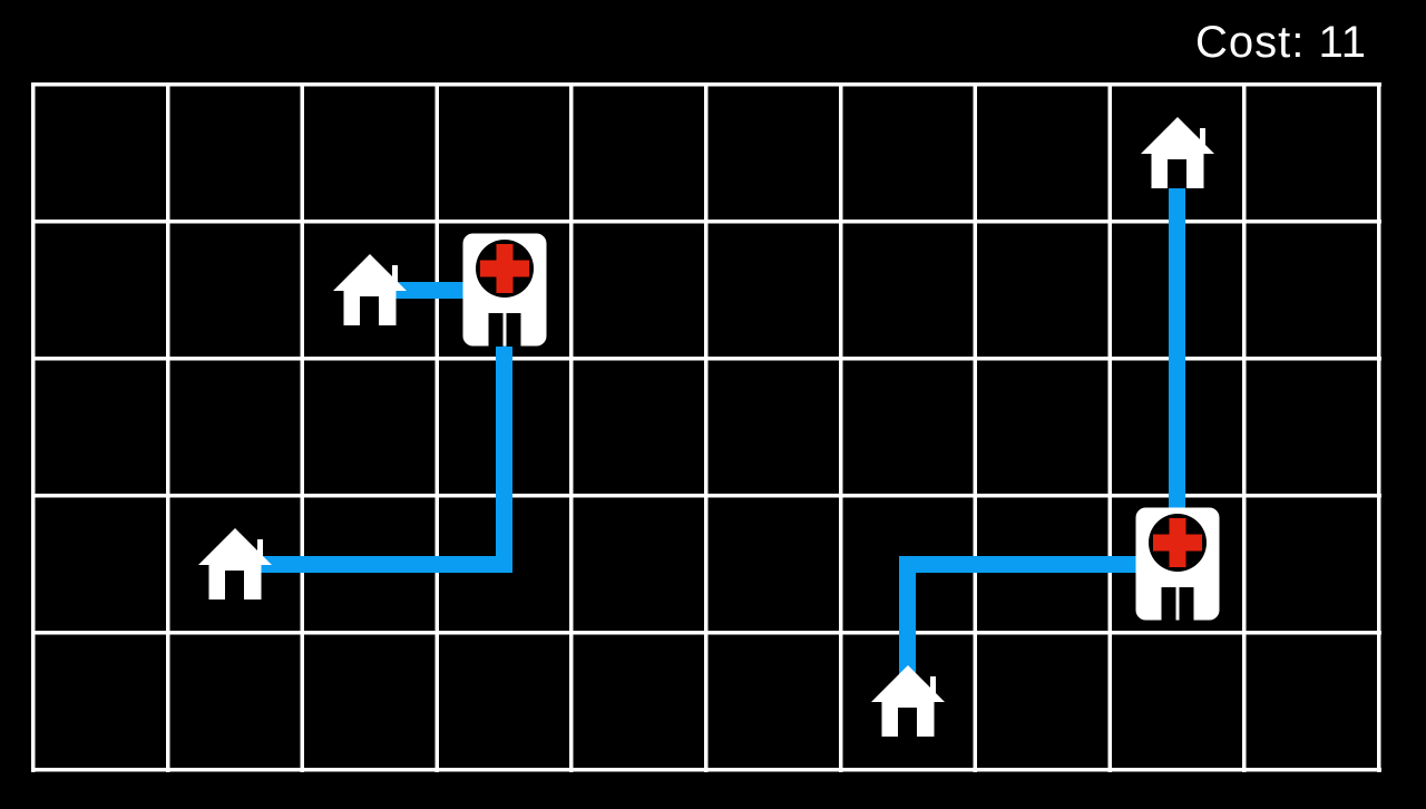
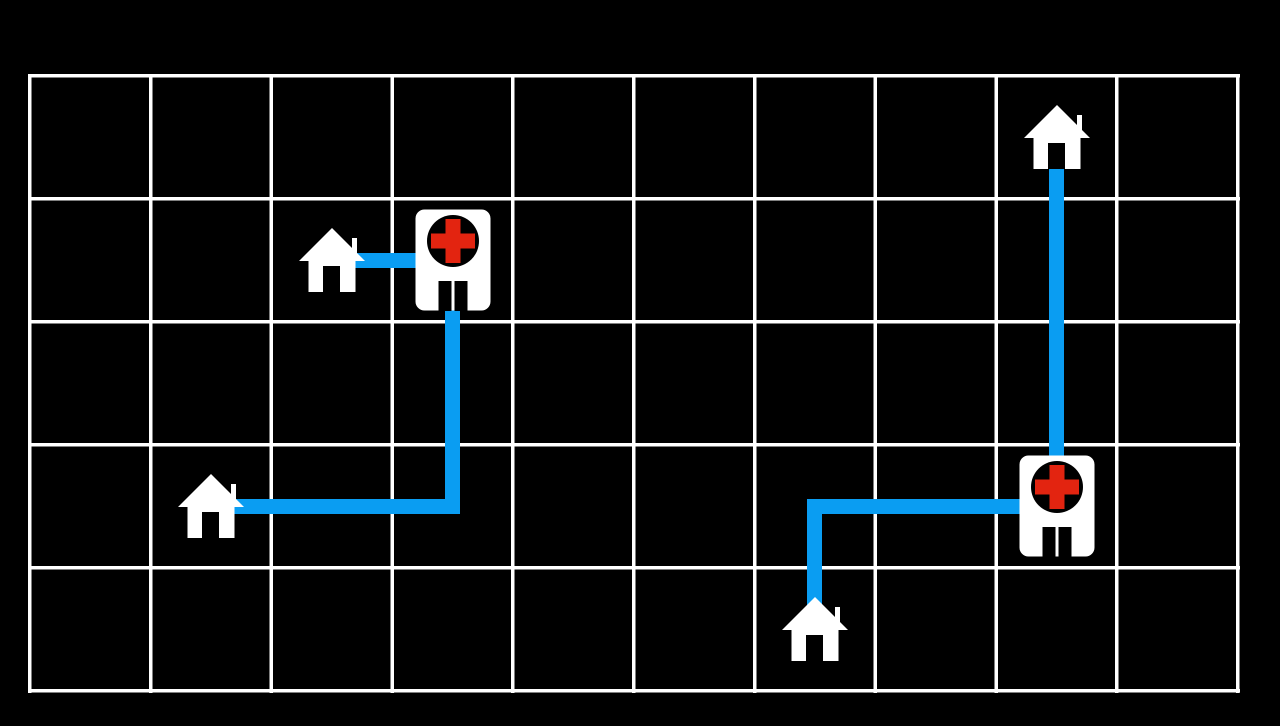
- Cost: 11
